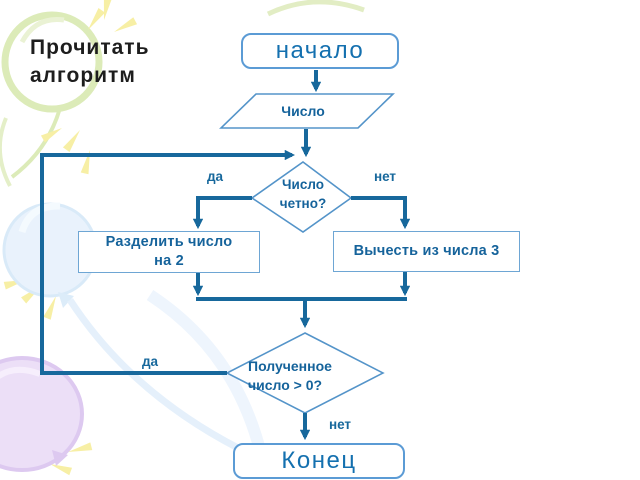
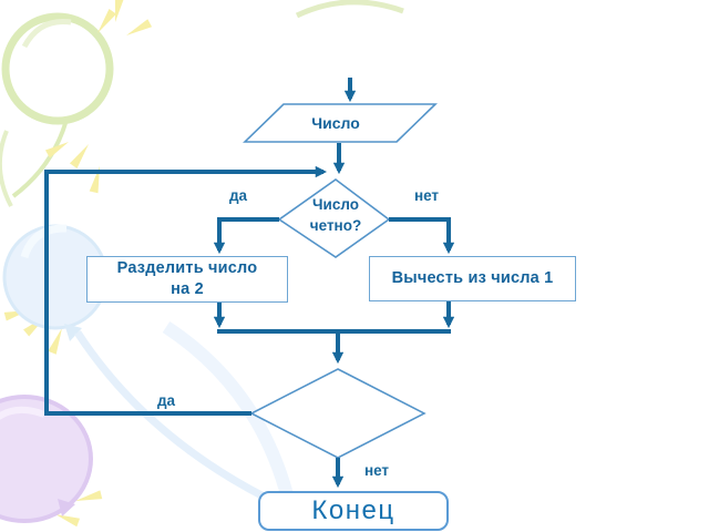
- Прочитать алгоритм
- начало
  Число
  Число
  четно?
  да
  нет
  Разделить число
  на 2
- Вычесть из числа 3
+ Вычесть из числа 1
- Полученное
- число > 0?
  да
  нет
  Конец
